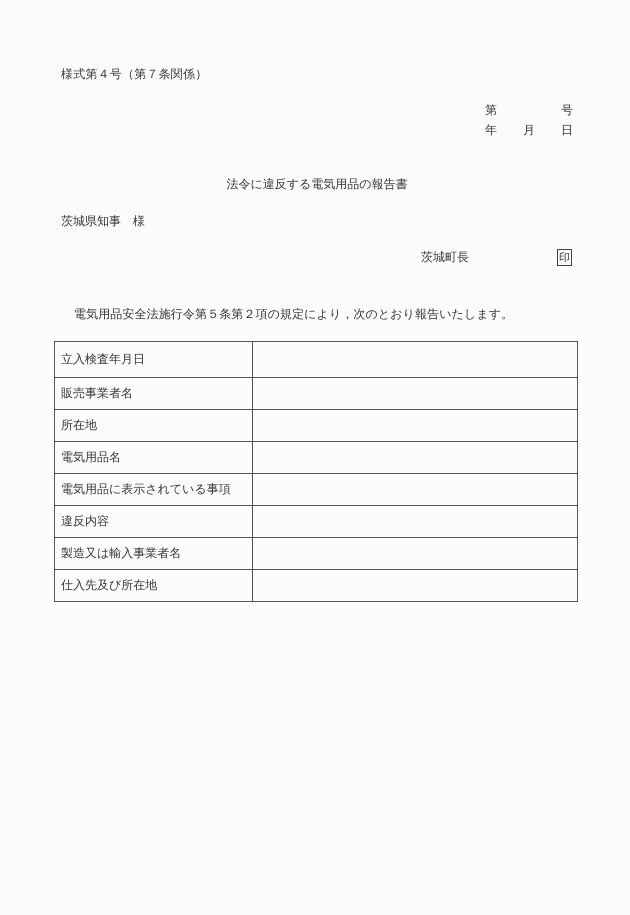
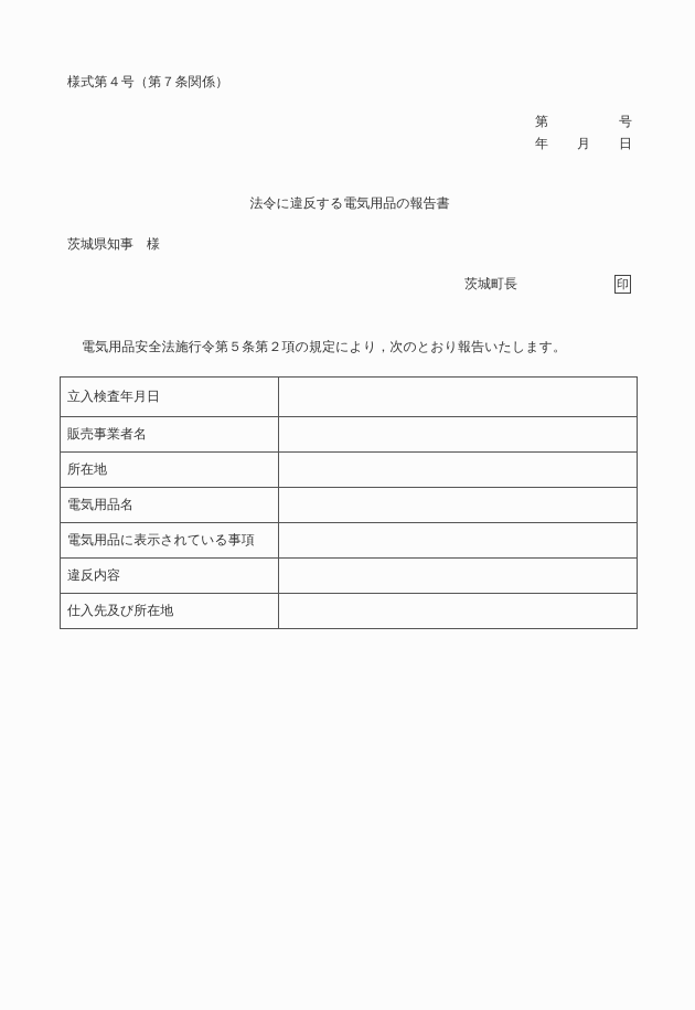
  様式第４号（第７条関係）
  第
  号
  年
  月
  日
  法令に違反する電気用品の報告書
  茨城県知事 様
  茨城町長
  印
  電気用品安全法施行令第５条第２項の規定により，次のとおり報告いたします。
  立入検査年月日
  販売事業者名
  所在地
  電気用品名
  電気用品に表示されている事項
  違反内容
- 製造又は輸入事業者名
  仕入先及び所在地
